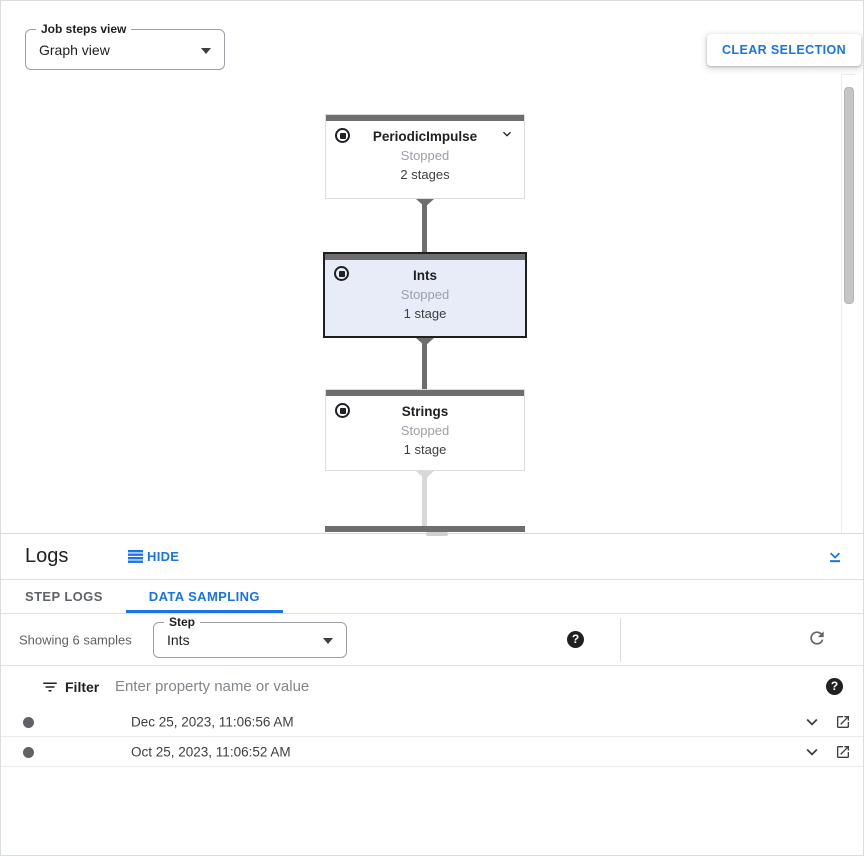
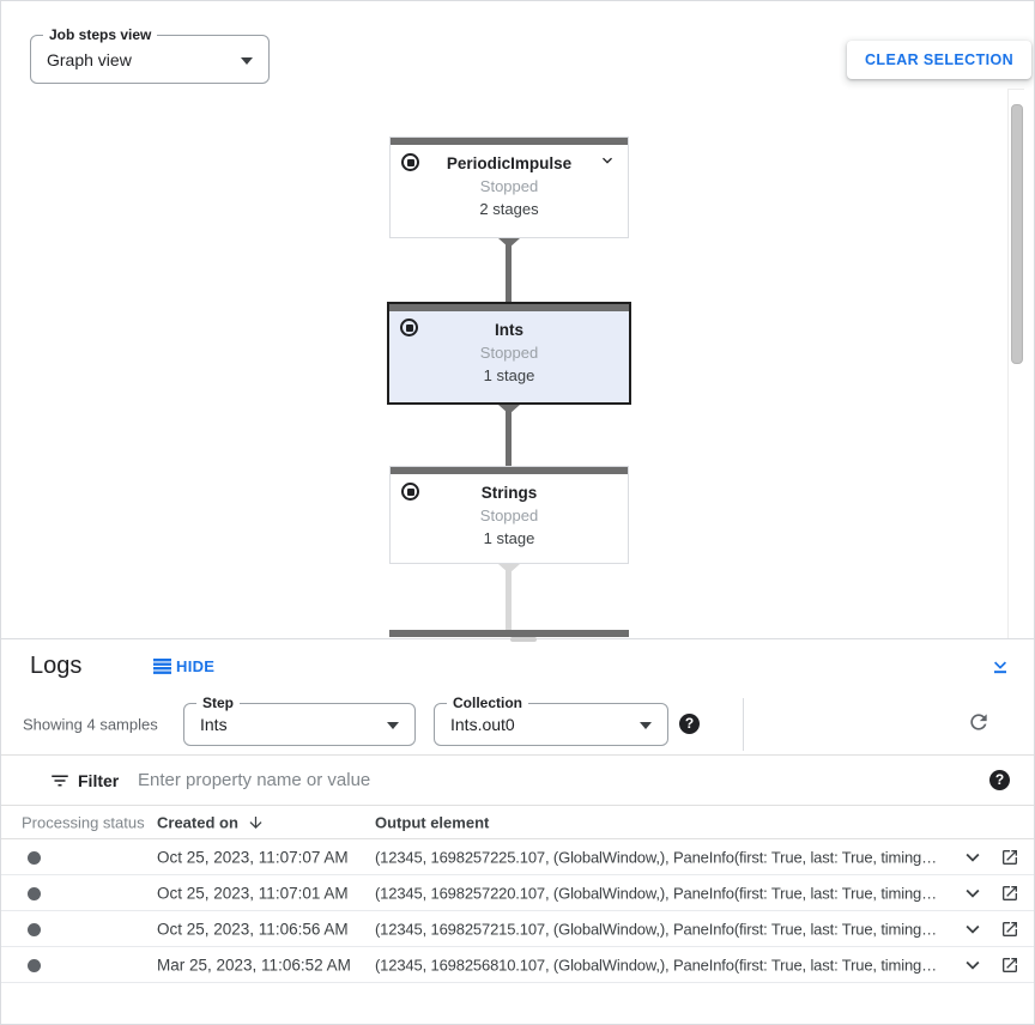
  Job steps view
  Graph view
  CLEAR SELECTION
  PeriodicImpulse
  Stopped
  2 stages
  Ints
  Stopped
  1 stage
  Strings
  Stopped
  1 stage
  Logs
  HIDE
- STEP LOGS
- DATA SAMPLING
- Showing 6 samples
+ Showing 4 samples
  Step
  Ints
+ Collection
+ Ints.out0
  ?
  Filter
  Enter property name or value
  ?
+ Processing status
+ Created on
+ Output element
+ Oct 25, 2023, 11:07:07 AM
+ (12345, 1698257225.107, (GlobalWindow,), PaneInfo(first: True, last: True, timing…
+ Oct 25, 2023, 11:07:01 AM
+ (12345, 1698257220.107, (GlobalWindow,), PaneInfo(first: True, last: True, timing…
- Dec 25, 2023, 11:06:56 AM
+ Oct 25, 2023, 11:06:56 AM
+ (12345, 1698257215.107, (GlobalWindow,), PaneInfo(first: True, last: True, timing…
- Oct 25, 2023, 11:06:52 AM
+ Mar 25, 2023, 11:06:52 AM
+ (12345, 1698256810.107, (GlobalWindow,), PaneInfo(first: True, last: True, timing…
